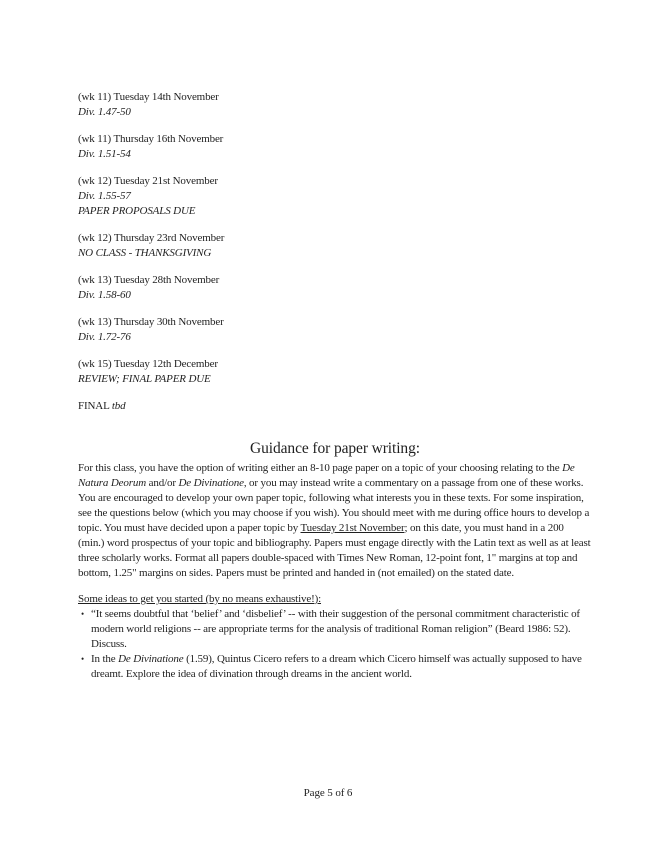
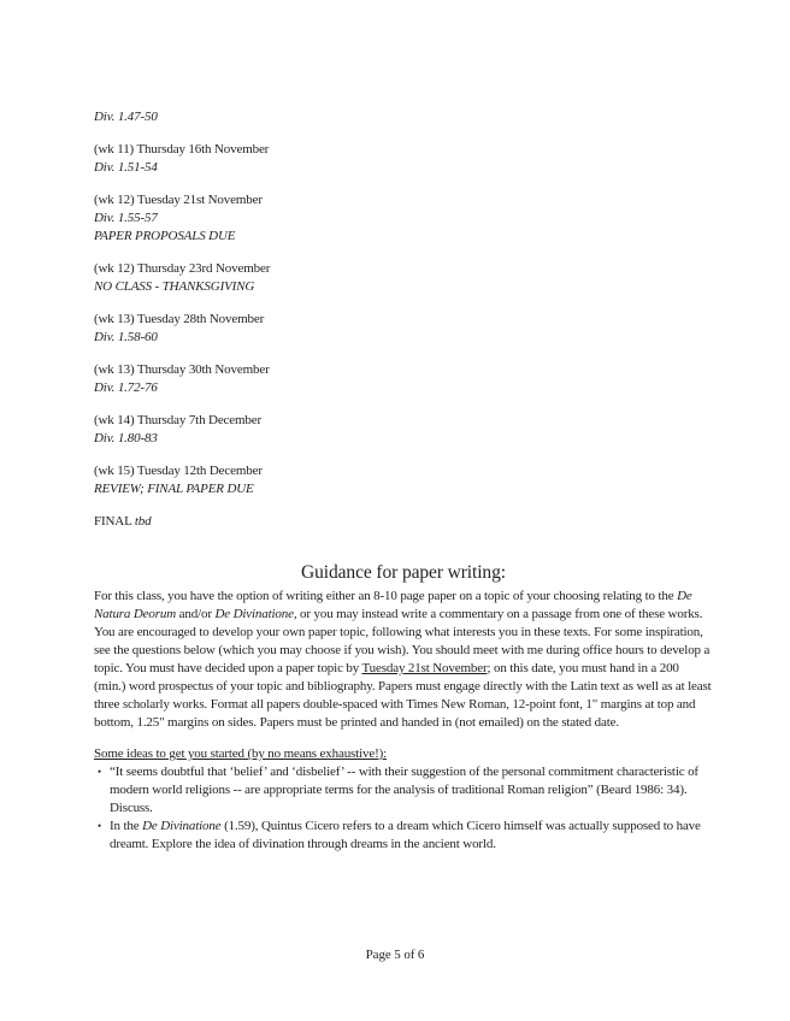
- (wk 11) Tuesday 14th November
  Div. 1.47-50
  (wk 11) Thursday 16th November
  Div. 1.51-54
  (wk 12) Tuesday 21st November
  Div. 1.55-57
  PAPER PROPOSALS DUE
  (wk 12) Thursday 23rd November
  NO CLASS - THANKSGIVING
  (wk 13) Tuesday 28th November
  Div. 1.58-60
  (wk 13) Thursday 30th November
  Div. 1.72-76
+ (wk 14) Thursday 7th December
+ Div. 1.80-83
  (wk 15) Tuesday 12th December
  REVIEW; FINAL PAPER DUE
  FINAL tbd
  Guidance for paper writing:
  For this class, you have the option of writing either an 8-10 page paper on a topic of your choosing relating to the De Natura Deorum and/or De Divinatione, or you may instead write a commentary on a passage from one of these works. You are encouraged to develop your own paper topic, following what interests you in these texts. For some inspiration, see the questions below (which you may choose if you wish). You should meet with me during office hours to develop a topic. You must have decided upon a paper topic by Tuesday 21st November; on this date, you must hand in a 200 (min.) word prospectus of your topic and bibliography. Papers must engage directly with the Latin text as well as at least three scholarly works. Format all papers double-spaced with Times New Roman, 12-point font, 1" margins at top and bottom, 1.25" margins on sides. Papers must be printed and handed in (not emailed) on the stated date.
  Some ideas to get you started (by no means exhaustive!):
  •
- “It seems doubtful that ‘belief’ and ‘disbelief’ -- with their suggestion of the personal commitment characteristic of modern world religions -- are appropriate terms for the analysis of traditional Roman religion” (Beard 1986: 52). Discuss.
+ “It seems doubtful that ‘belief’ and ‘disbelief’ -- with their suggestion of the personal commitment characteristic of modern world religions -- are appropriate terms for the analysis of traditional Roman religion” (Beard 1986: 34). Discuss.
  •
  In the De Divinatione (1.59), Quintus Cicero refers to a dream which Cicero himself was actually supposed to have dreamt. Explore the idea of divination through dreams in the ancient world.
  Page 5 of 6
